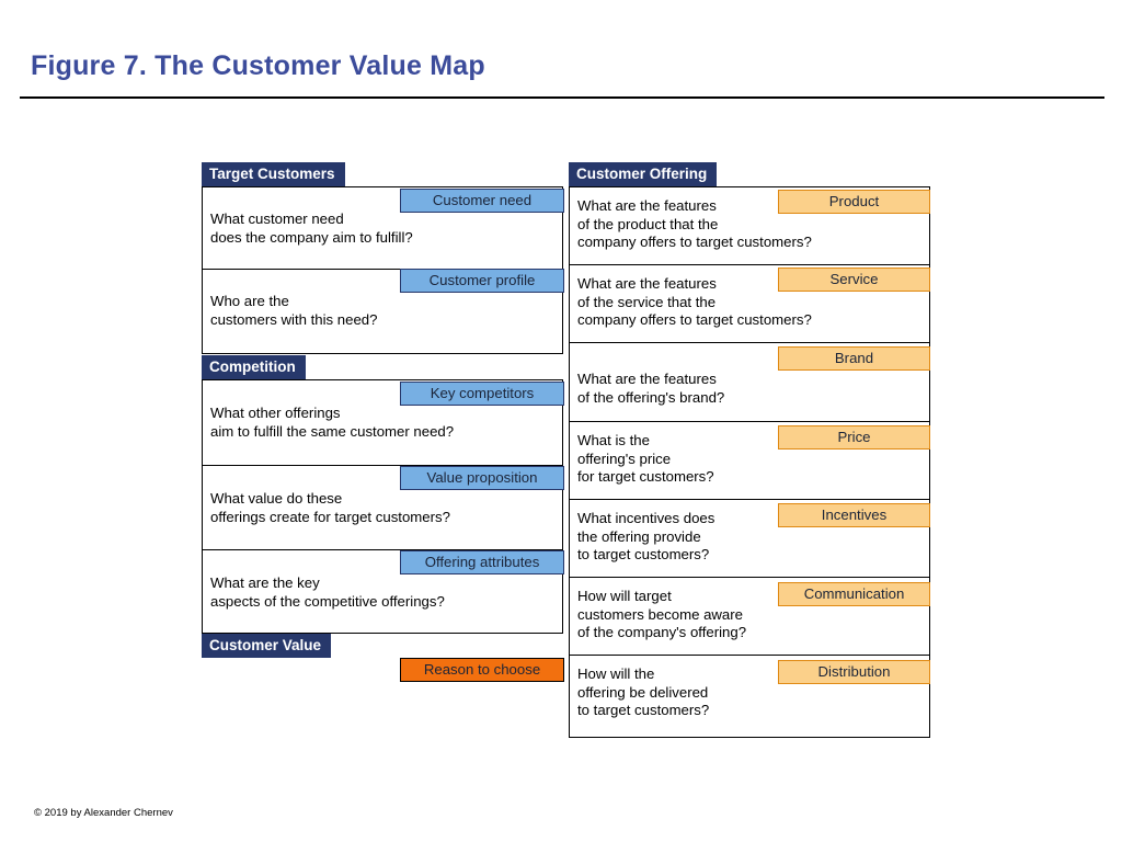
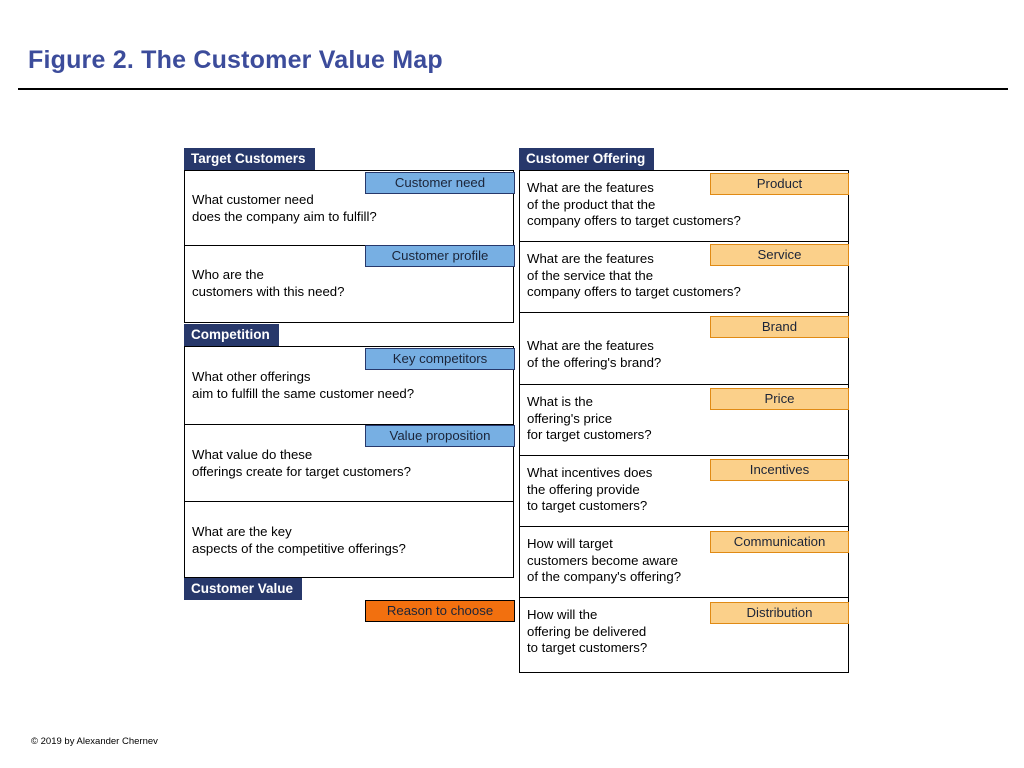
- Figure 7. The Customer Value Map
+ Figure 2. The Customer Value Map
  Target Customers
  What customer need
  does the company aim to fulfill?
  Who are the
  customers with this need?
  Customer need
  Customer profile
  Competition
  What other offerings
  aim to fulfill the same customer need?
  What value do these
  offerings create for target customers?
  What are the key
  aspects of the competitive offerings?
  Key competitors
  Value proposition
- Offering attributes
  Customer Value
  Reason to choose
  Customer Offering
  What are the features
  of the product that the
  company offers to target customers?
  What are the features
  of the service that the
  company offers to target customers?
  What are the features
  of the offering's brand?
  What is the
  offering's price
  for target customers?
  What incentives does
  the offering provide
  to target customers?
  How will target
  customers become aware
  of the company's offering?
  How will the
  offering be delivered
  to target customers?
  Product
  Service
  Brand
  Price
  Incentives
  Communication
  Distribution
  © 2019 by Alexander Chernev
